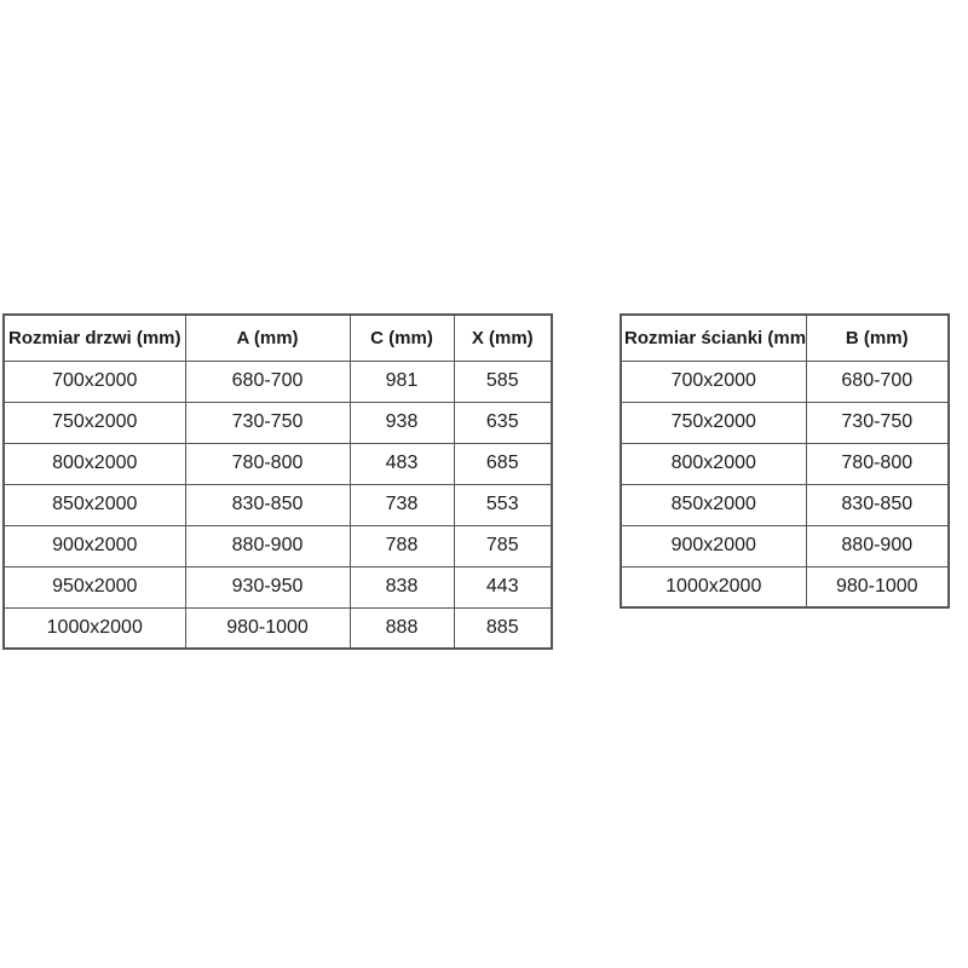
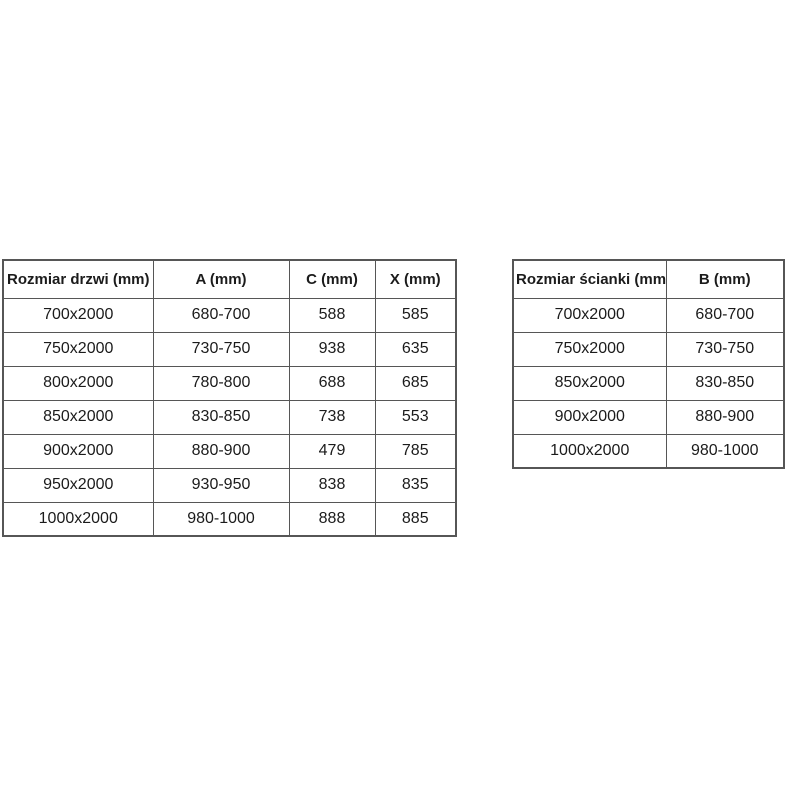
  Rozmiar drzwi (mm)	A (mm)	C (mm)	X (mm)
- 700x2000	680-700	981	585
+ 700x2000	680-700	588	585
  750x2000	730-750	938	635
- 800x2000	780-800	483	685
+ 800x2000	780-800	688	685
  850x2000	830-850	738	553
- 900x2000	880-900	788	785
+ 900x2000	880-900	479	785
- 950x2000	930-950	838	443
+ 950x2000	930-950	838	835
  1000x2000	980-1000	888	885
  Rozmiar ścianki (mm	B (mm)
  700x2000	680-700
  750x2000	730-750
- 800x2000	780-800
  850x2000	830-850
  900x2000	880-900
  1000x2000	980-1000
